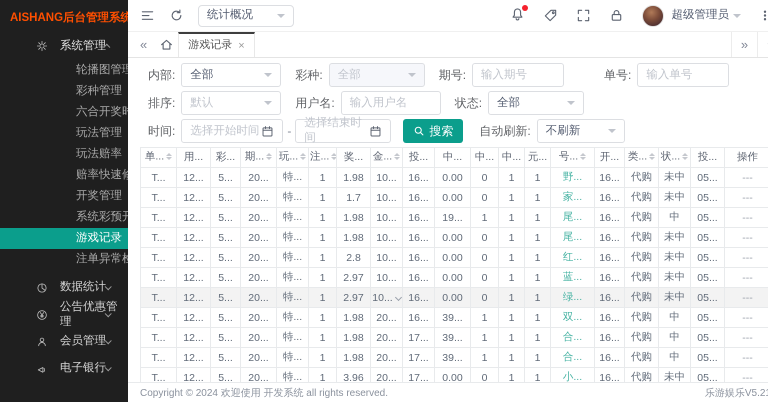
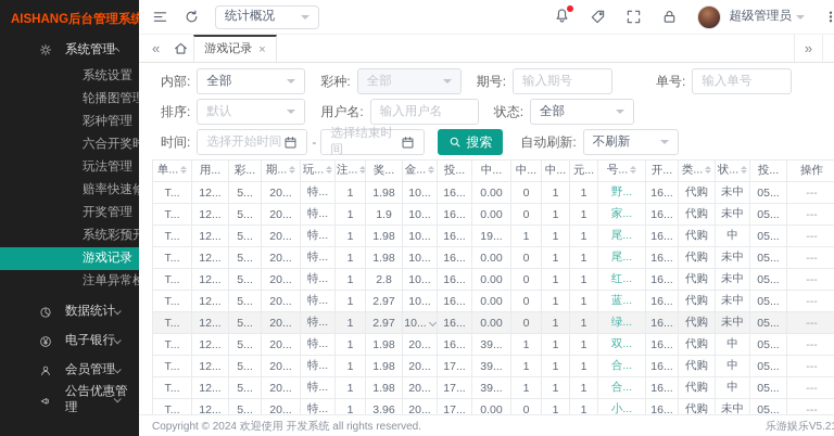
  AISHANG后台管理系统
  系统管理
+ 系统设置
  轮播图管
  彩种管理
  玩法管理
- 玩法赔率
  开奖管理
  游戏记录
  数据统计
- 公告优惠管理
+ 电子银行
  会员管理
- 电子银行
+ 公告优惠管理
  统计概况
  超级管理员
  «
  游戏记录
  ×
  »
  内部:
  全部
  彩种:
  全部
  期号:
  输入期号
  单号:
  输入单号
  排序:
  默认
  用户名:
  输入用户名
  状态:
  全部
  时间:
  选择开始时间
  -
  选择结束时间
  搜索
  自动刷新:
  不刷新
  单...	用...	彩...	期...	玩...	注...	奖...	金...	投...	中...	中...	中...	元...	号...	开...	类...	状...	投...	操作
  T...	12...	5...	20...	特...	1	1.98	10...	16...	0.00	0	1	1	野...	16...	代购	未中	05...	---
- T...	12...	5...	20...	特...	1	1.7	10...	16...	0.00	0	1	1	家...	16...	代购	未中	05...	---
+ T...	12...	5...	20...	特...	1	1.9	10...	16...	0.00	0	1	1	家...	16...	代购	未中	05...	---
  T...	12...	5...	20...	特...	1	1.98	10...	16...	19...	1	1	1	尾...	16...	代购	中	05...	---
  T...	12...	5...	20...	特...	1	1.98	10...	16...	0.00	0	1	1	尾...	16...	代购	未中	05...	---
  T...	12...	5...	20...	特...	1	2.8	10...	16...	0.00	0	1	1	红...	16...	代购	未中	05...	---
  T...	12...	5...	20...	特...	1	2.97	10...	16...	0.00	0	1	1	蓝...	16...	代购	未中	05...	---
  T...	12...	5...	20...	特...	1	2.97	10...	16...	0.00	0	1	1	绿...	16...	代购	未中	05...	---
  T...	12...	5...	20...	特...	1	1.98	20...	16...	39...	1	1	1	双...	16...	代购	中	05...	---
  T...	12...	5...	20...	特...	1	1.98	20...	17...	39...	1	1	1	合...	16...	代购	中	05...	---
  T...	12...	5...	20...	特...	1	1.98	20...	17...	39...	1	1	1	合...	16...	代购	中	05...	---
  T...	12...	5...	20...	特...	1	3.96	20...	17...	0.00	0	1	1	小...	16...	代购	未中	05...	---
  Copyright © 2024 欢迎使用 开发系统 all rights reserved.
  乐游娱乐V5.2
